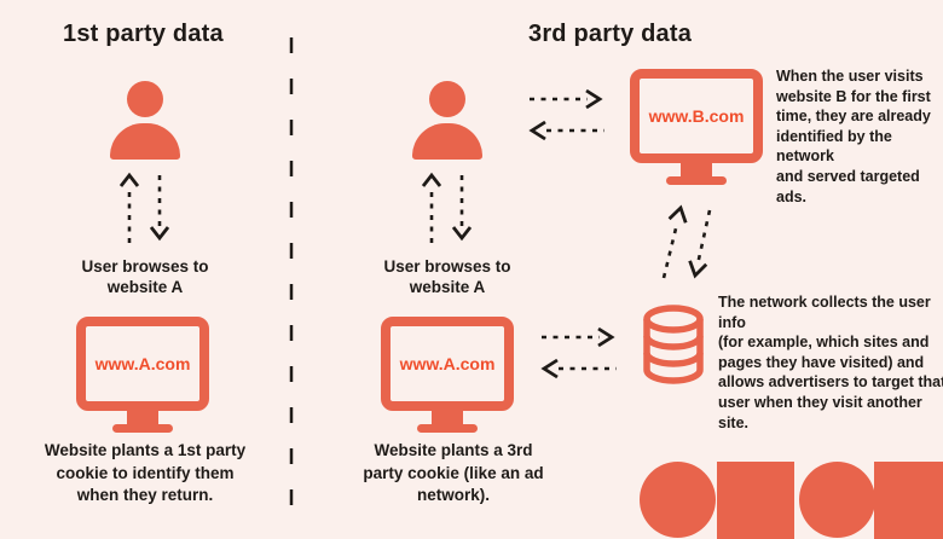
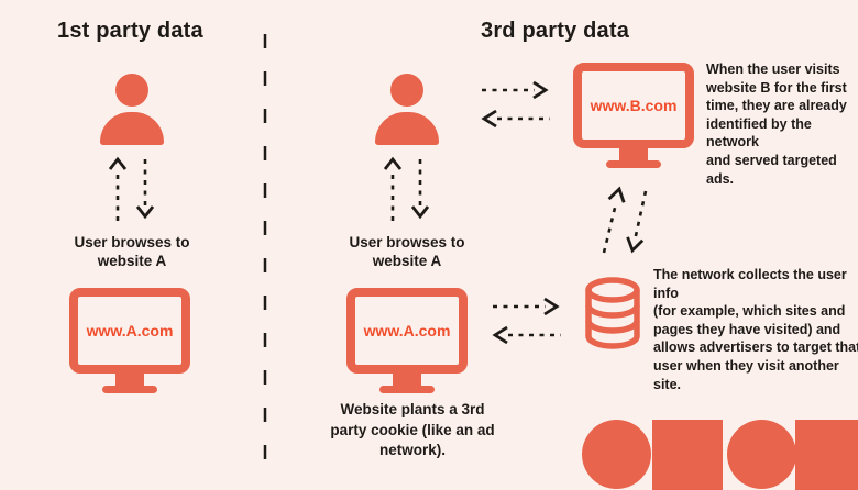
  1st party data
  3rd party data
  User browses to
  website A
  www.A.com
- Website plants a 1st party
- cookie to identify them
- when they return.
  User browses to
  website A
  www.A.com
  Website plants a 3rd
  party cookie (like an ad
  network).
  www.B.com
  When the user visits
  website B for the first
  time, they are already
  identified by the network
  and served targeted ads.
  The network collects the user info
  (for example, which sites and
  pages they have visited) and
  allows advertisers to target tha
  user when they visit another site.
